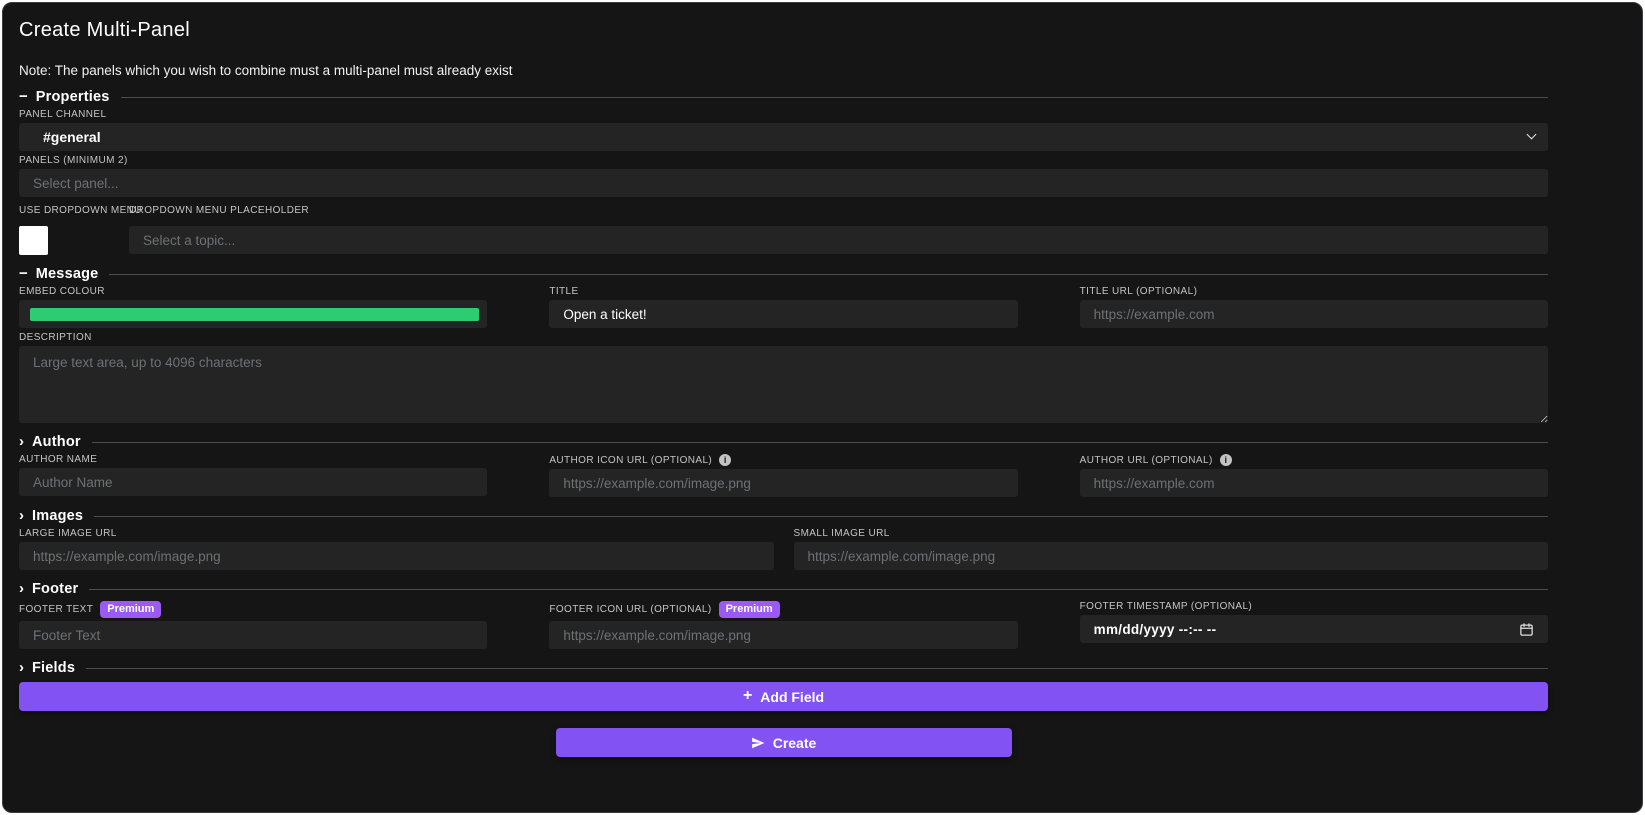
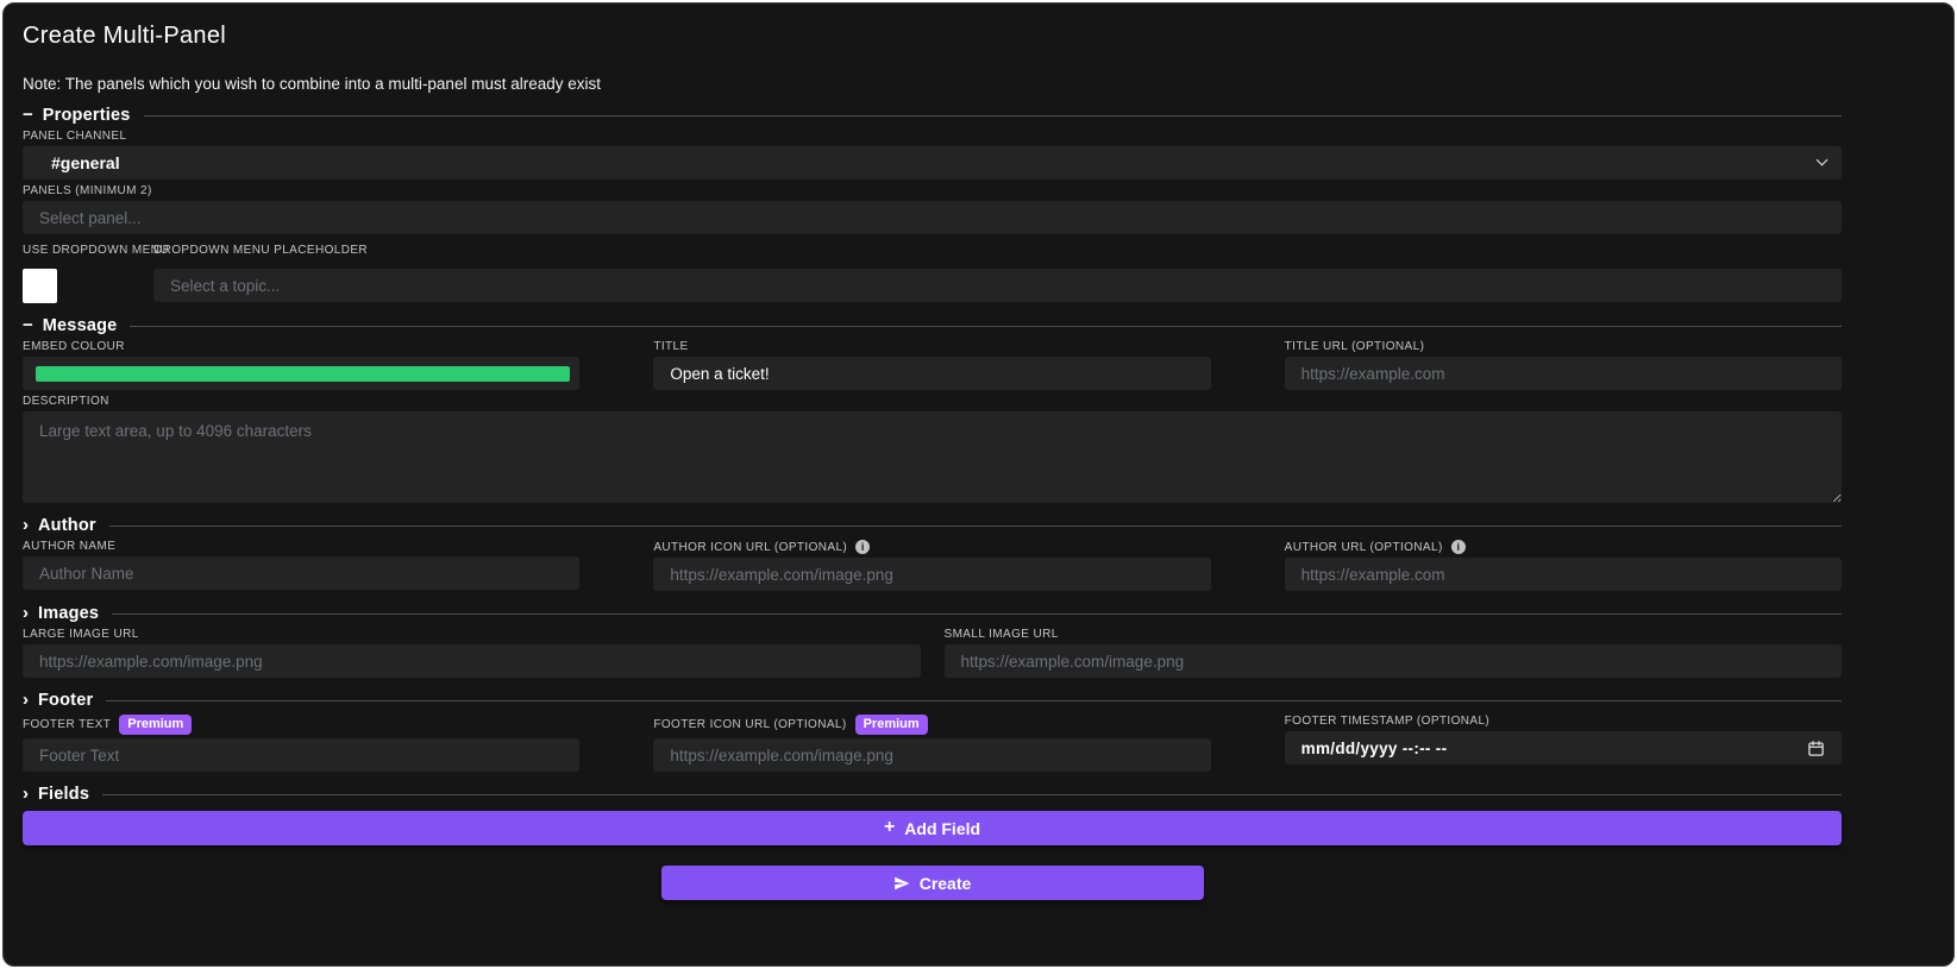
  Create Multi-Panel
- Note: The panels which you wish to combine must a multi-panel must already exist
+ Note: The panels which you wish to combine into a multi-panel must already exist
  −
  Properties
  PANEL CHANNEL
  #general
  PANELS (MINIMUM 2)
  Select panel...
  USE DROPDOWN ME
  DROPDOWN MENU PLACEHOLDER
  Select a topic...
  −
  Message
  EMBED COLOUR
  TITLE
  Open a ticket!
  TITLE URL (OPTIONAL)
  https://example.com
  DESCRIPTION
  Large text area, up to 4096 characters
  ›
  Author
  AUTHOR NAME
  Author Name
  AUTHOR ICON URL (OPTIONAL)
  i
  https://example.com/image.png
  AUTHOR URL (OPTIONAL)
  i
  https://example.com
  ›
  Images
  LARGE IMAGE URL
  https://example.com/image.png
  SMALL IMAGE URL
  https://example.com/image.png
  ›
  Footer
  FOOTER TEXT
  Premium
  Footer Text
  FOOTER ICON URL (OPTIONAL)
  Premium
  https://example.com/image.png
  FOOTER TIMESTAMP (OPTIONAL)
  mm/dd/yyyy --:-- --
  ›
  Fields
  +
  Add Field
  Create
